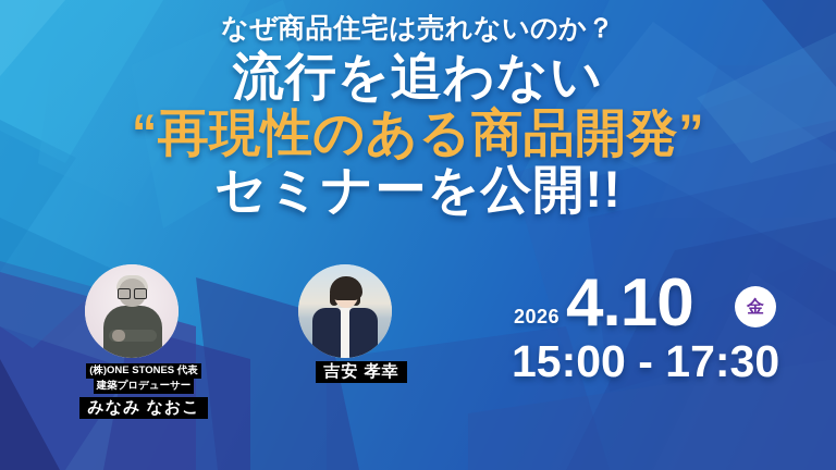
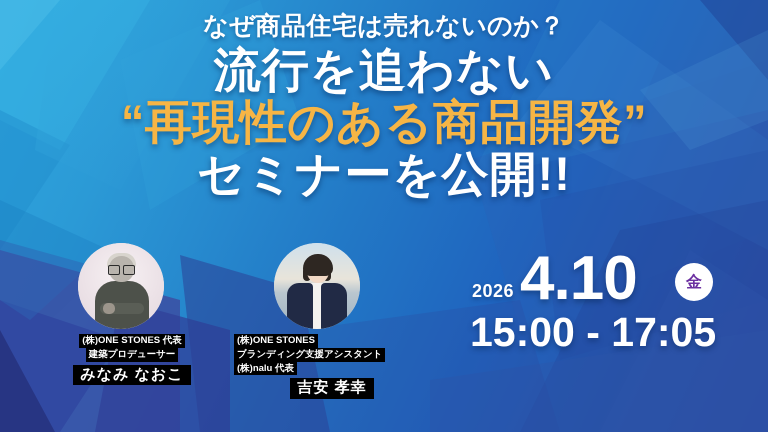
  なぜ商品住宅は売れないのか？
  流行を追わない
  “再現性のある商品開発”
  セミナーを公開!!
  (株)ONE STONES 代表
  建築プロデューサー
  みなみ なおこ
+ (株)ONE STONES
+ ブランディング支援アシスタント
+ (株)nalu 代表
  吉安 孝幸
  2026
  4.10
  金
- 15:00 - 17:30
+ 15:00 - 17:05
